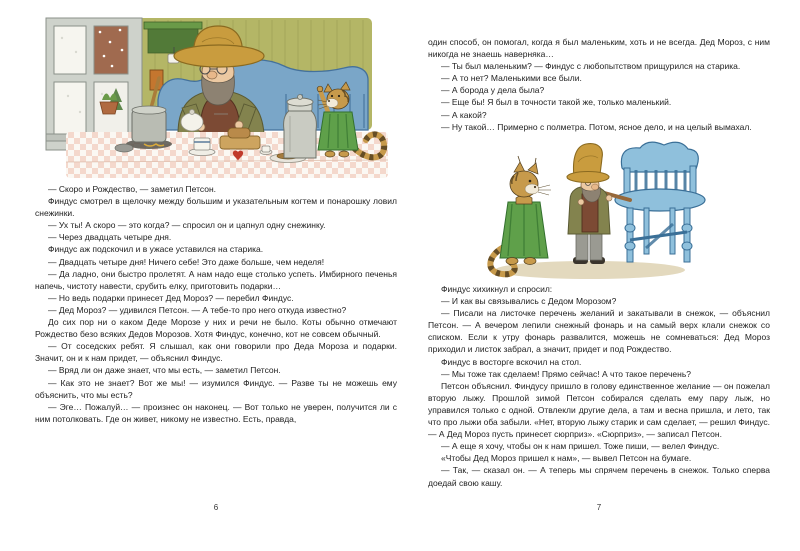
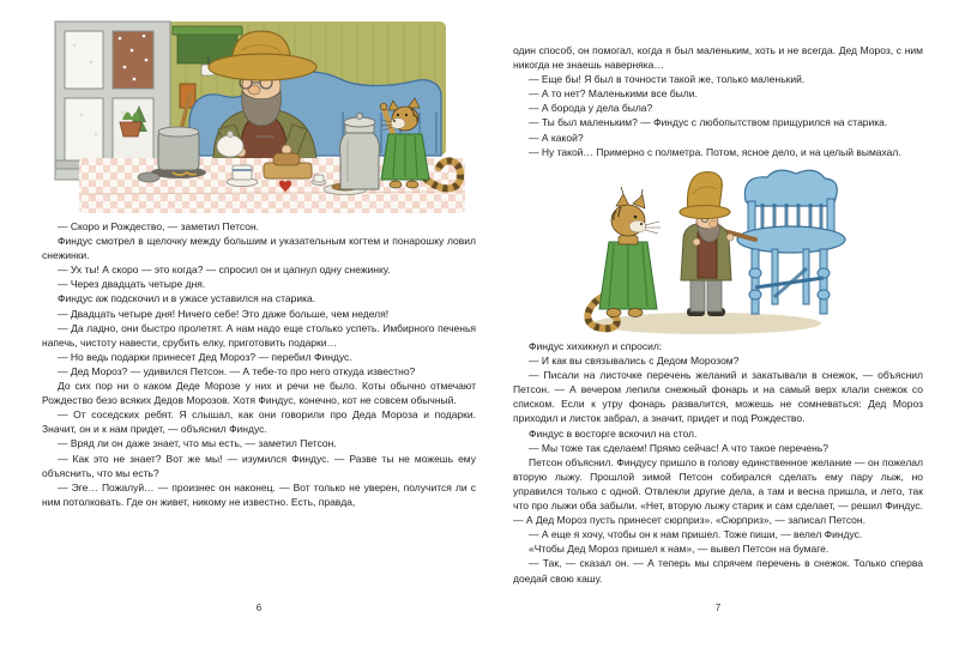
  — Скоро и Рождество, — заметил Петсон.
  Финдус смотрел в щелочку между большим и указательным когтем и понарошку ловил снежинки.
  — Ух ты! А скоро — это когда? — спросил он и цапнул одну снежинку.
  — Через двадцать четыре дня.
  Финдус аж подскочил и в ужасе уставился на старика.
  — Двадцать четыре дня! Ничего себе! Это даже больше, чем неделя!
  — Да ладно, они быстро пролетят. А нам надо еще столько успеть. Имбирного печенья напечь, чистоту навести, срубить елку, приготовить подарки…
  — Но ведь подарки принесет Дед Мороз? — перебил Финдус.
  — Дед Мороз? — удивился Петсон. — А тебе-то про него откуда известно?
  До сих пор ни о каком Деде Морозе у них и речи не было. Коты обычно отмечают Рождество безо всяких Дедов Морозов. Хотя Финдус, конечно, кот не совсем обычный.
  — От соседских ребят. Я слышал, как они говорили про Деда Мороза и подарки. Значит, он и к нам придет, — объяснил Финдус.
  — Вряд ли он даже знает, что мы есть, — заметил Петсон.
  — Как это не знает? Вот же мы! — изумился Финдус. — Разве ты не можешь ему объяснить, что мы есть?
  — Эге… Пожалуй… — произнес он наконец. — Вот только не уверен, получится ли с ним потолковать. Где он живет, никому не известно. Есть, правда,
  6
  один способ, он помогал, когда я был маленьким, хоть и не всегда. Дед Мороз, с ним никогда не знаешь наверняка…
- — Ты был маленьким? — Финдус с любопытством прищурился на старика.
+ — Еще бы! Я был в точности такой же, только маленький.
  — А то нет? Маленькими все были.
  — А борода у дела была?
- — Еще бы! Я был в точности такой же, только маленький.
+ — Ты был маленьким? — Финдус с любопытством прищурился на старика.
  — А какой?
  — Ну такой… Примерно с полметра. Потом, ясное дело, и на целый вымахал.
  Финдус хихикнул и спросил:
  — И как вы связывались с Дедом Морозом?
  — Писали на листочке перечень желаний и закатывали в снежок, — объяснил Петсон. — А вечером лепили снежный фонарь и на самый верх клали снежок со списком. Если к утру фонарь развалится, можешь не сомневаться: Дед Мороз приходил и листок забрал, а значит, придет и под Рождество.
  Финдус в восторге вскочил на стол.
  — Мы тоже так сделаем! Прямо сейчас! А что такое перечень?
  Петсон объяснил. Финдусу пришло в голову единственное желание — он пожелал вторую лыжу. Прошлой зимой Петсон собирался сделать ему пару лыж, но управился только с одной. Отвлекли другие дела, а там и весна пришла, и лето, так что про лыжи оба забыли. «Нет, вторую лыжу старик и сам сделает, — решил Финдус. — А Дед Мороз пусть принесет сюрприз». «Сюрприз», — записал Петсон.
  — А еще я хочу, чтобы он к нам пришел. Тоже пиши, — велел Финдус.
  «Чтобы Дед Мороз пришел к нам», — вывел Петсон на бумаге.
  — Так, — сказал он. — А теперь мы спрячем перечень в снежок. Только сперва доедай свою кашу.
  7
